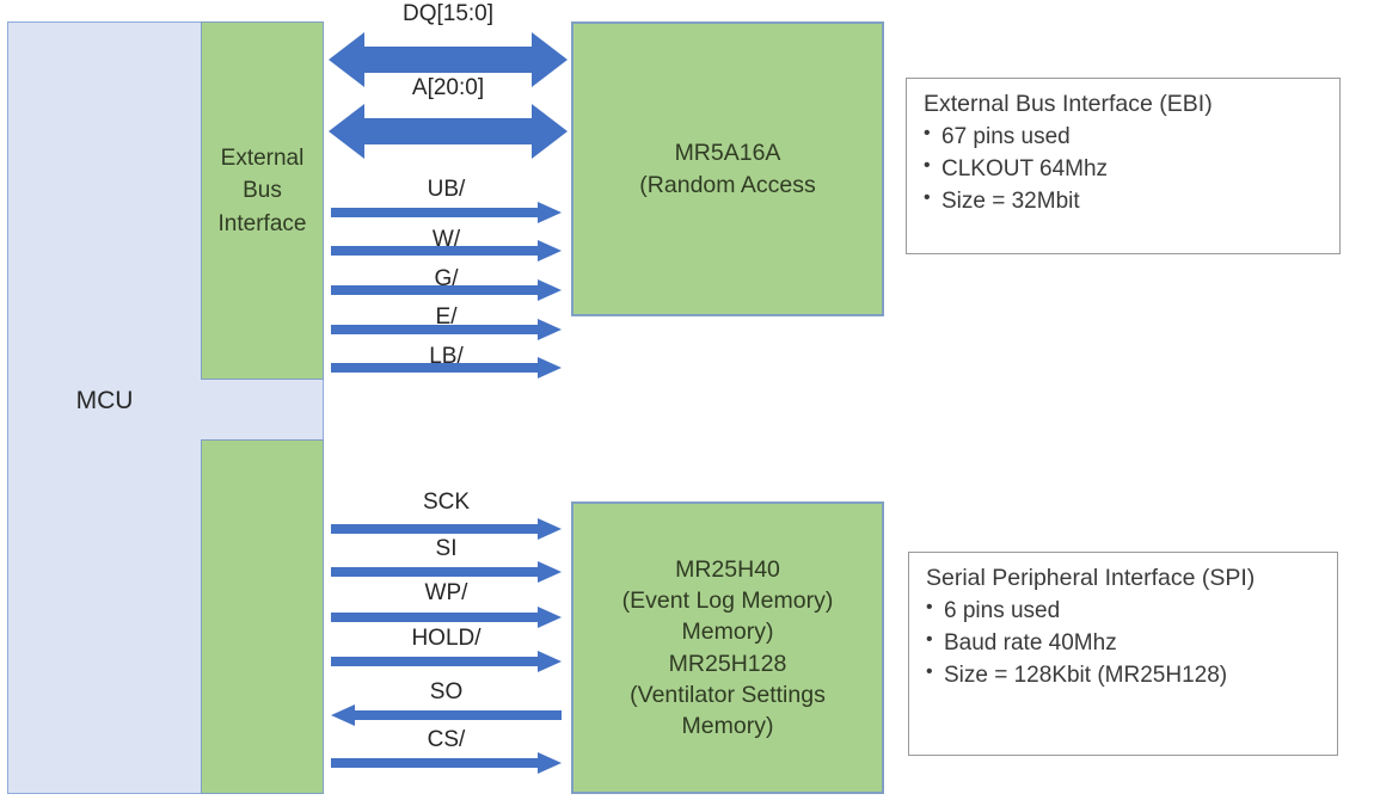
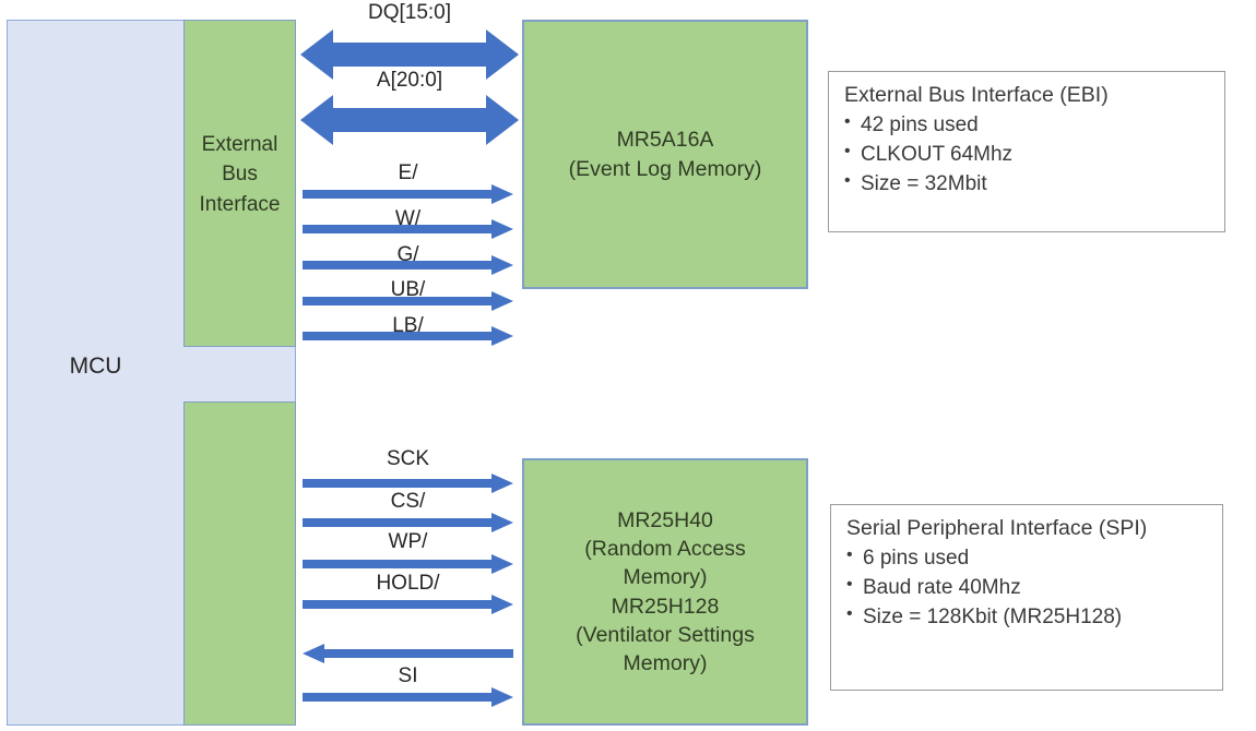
  MCU
  External
  Bus
  Interface
  MR5A16A
- (Random Access
+ (Event Log Memory)
  MR25H40
- (Event Log Memory)
+ (Random Access
  Memory)
  MR25H128
  (Ventilator Settings
  Memory)
  DQ[15:0]
  A[20:0]
- UB/
+ E/
  W/
  G/
- E/
+ UB/
  LB/
  SCK
- SI
+ CS/
  WP/
  HOLD/
- SO
- CS/
+ SI
  External Bus Interface (EBI)
- 67 pins used
+ 42 pins used
  CLKOUT 64Mhz
  Size = 32Mbit
  Serial Peripheral Interface (SPI)
  6 pins used
  Baud rate 40Mhz
  Size = 128Kbit (MR25H128)
